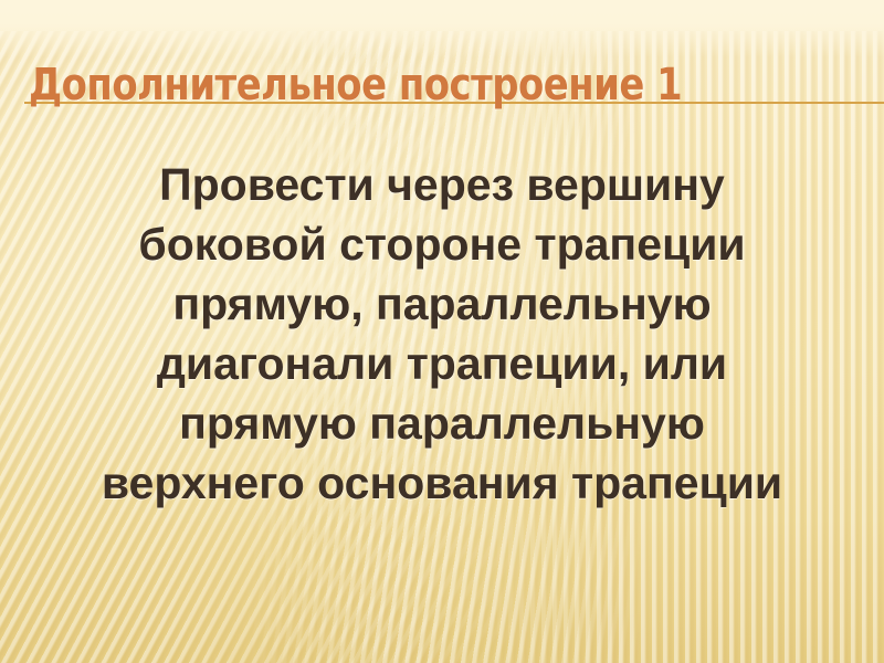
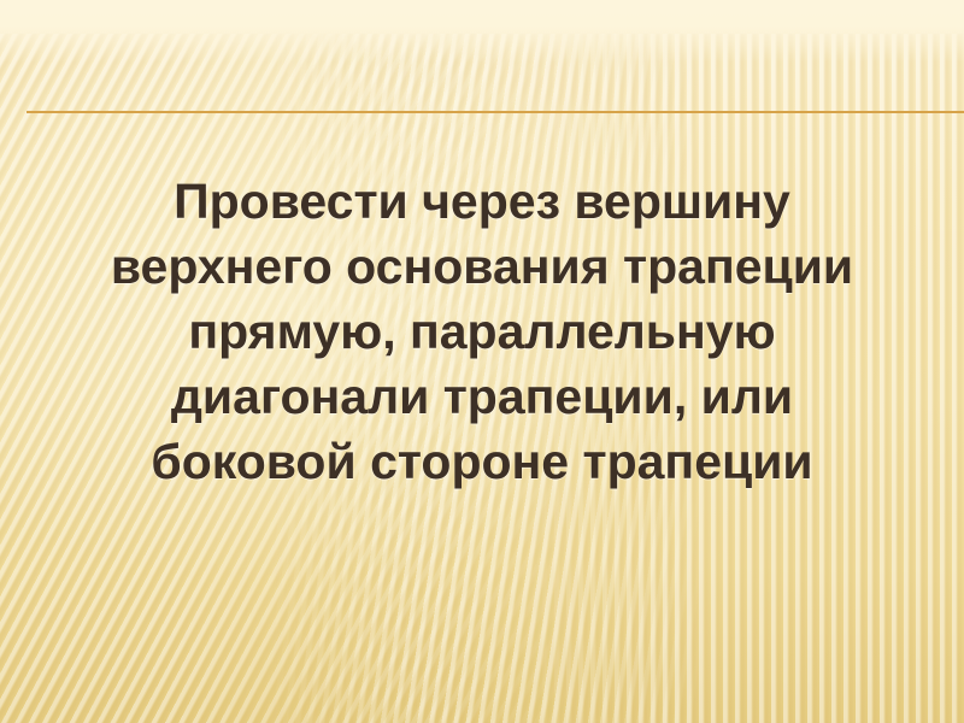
- Дополнительное построение 1
  Провести через вершину
- боковой стороне трапеции
+ верхнего основания трапеции
  прямую, параллельную
  диагонали трапеции, или
- прямую параллельную
- верхнего основания трапеции
+ боковой стороне трапеции
